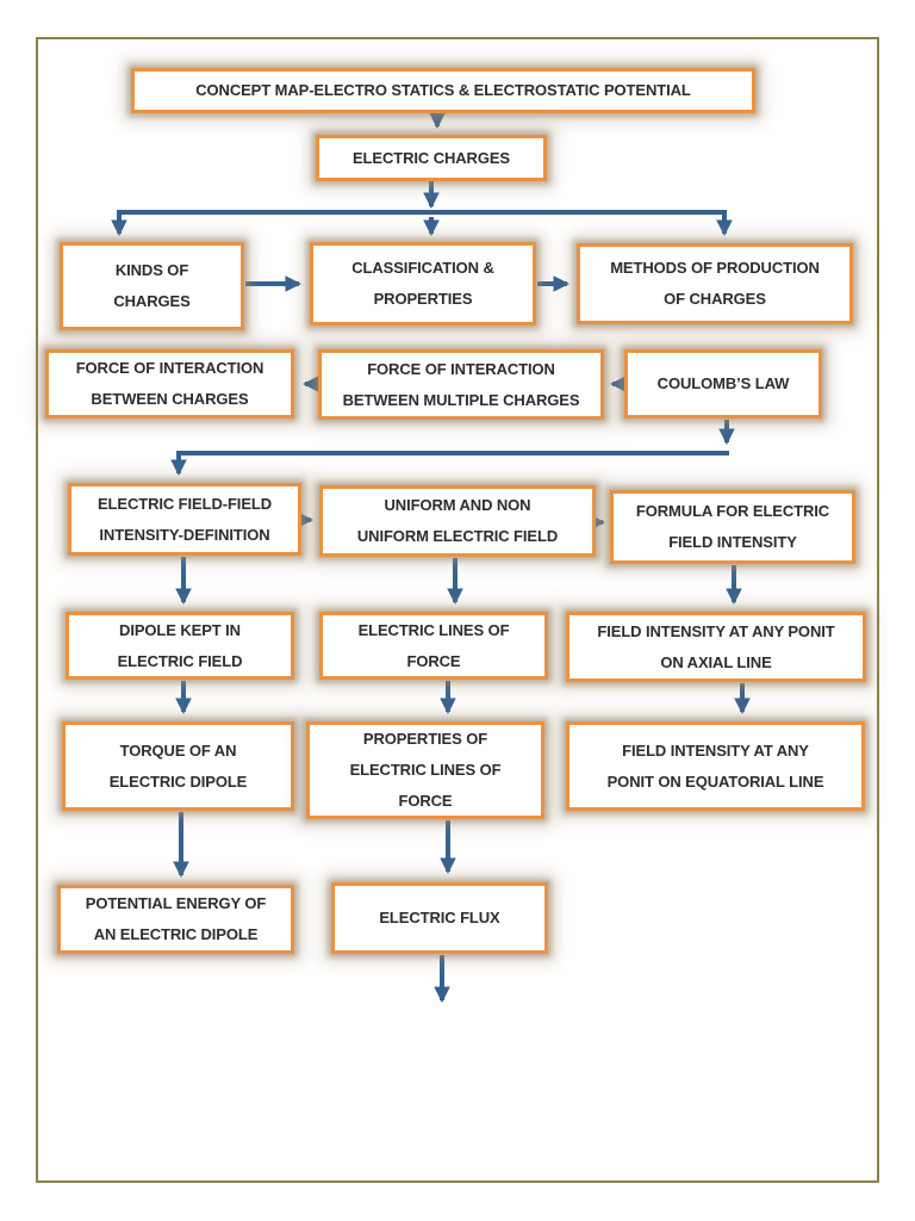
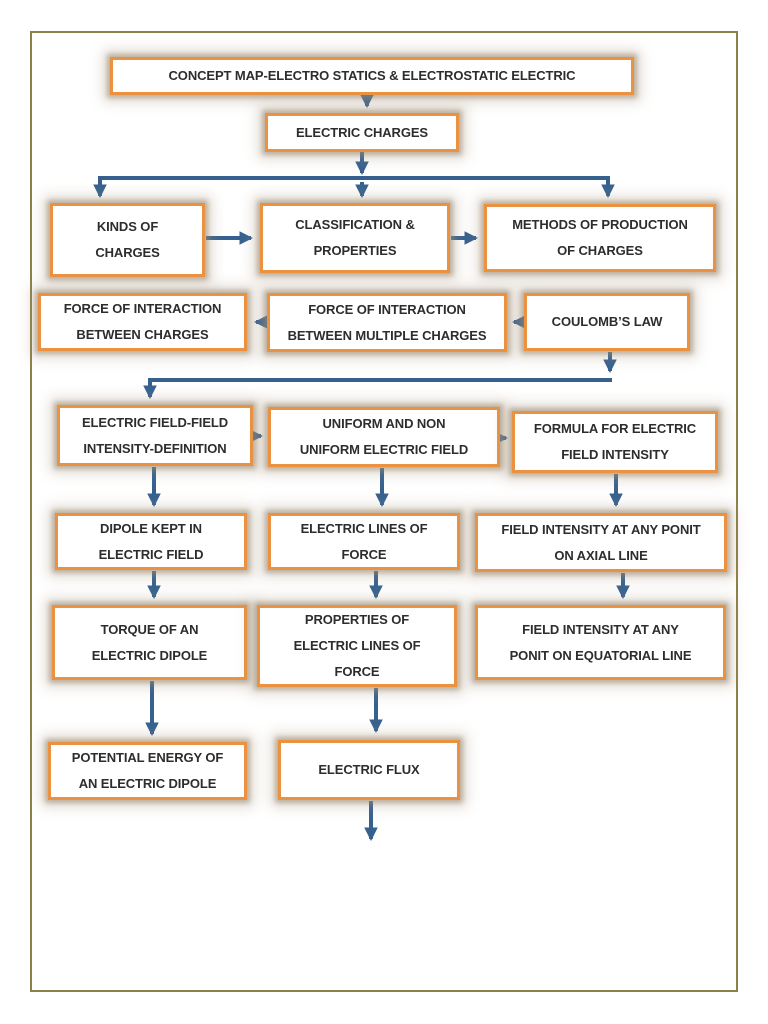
- CONCEPT MAP-ELECTRO STATICS & ELECTROSTATIC POTENTIAL
+ CONCEPT MAP-ELECTRO STATICS & ELECTROSTATIC ELECTRIC
  ELECTRIC CHARGES
  KINDS OF
  CHARGES
  CLASSIFICATION &
  PROPERTIES
  METHODS OF PRODUCTION
  OF CHARGES
  FORCE OF INTERACTION
  BETWEEN CHARGES
  FORCE OF INTERACTION
  BETWEEN MULTIPLE CHARGES
  COULOMB’S LAW
  ELECTRIC FIELD-FIELD
  INTENSITY-DEFINITION
  UNIFORM AND NON
  UNIFORM ELECTRIC FIELD
  FORMULA FOR ELECTRIC
  FIELD INTENSITY
  DIPOLE KEPT IN
  ELECTRIC FIELD
  ELECTRIC LINES OF
  FORCE
  FIELD INTENSITY AT ANY PONIT
  ON AXIAL LINE
  TORQUE OF AN
  ELECTRIC DIPOLE
  PROPERTIES OF
  ELECTRIC LINES OF
  FORCE
  FIELD INTENSITY AT ANY
  PONIT ON EQUATORIAL LINE
  POTENTIAL ENERGY OF
  AN ELECTRIC DIPOLE
  ELECTRIC FLUX
